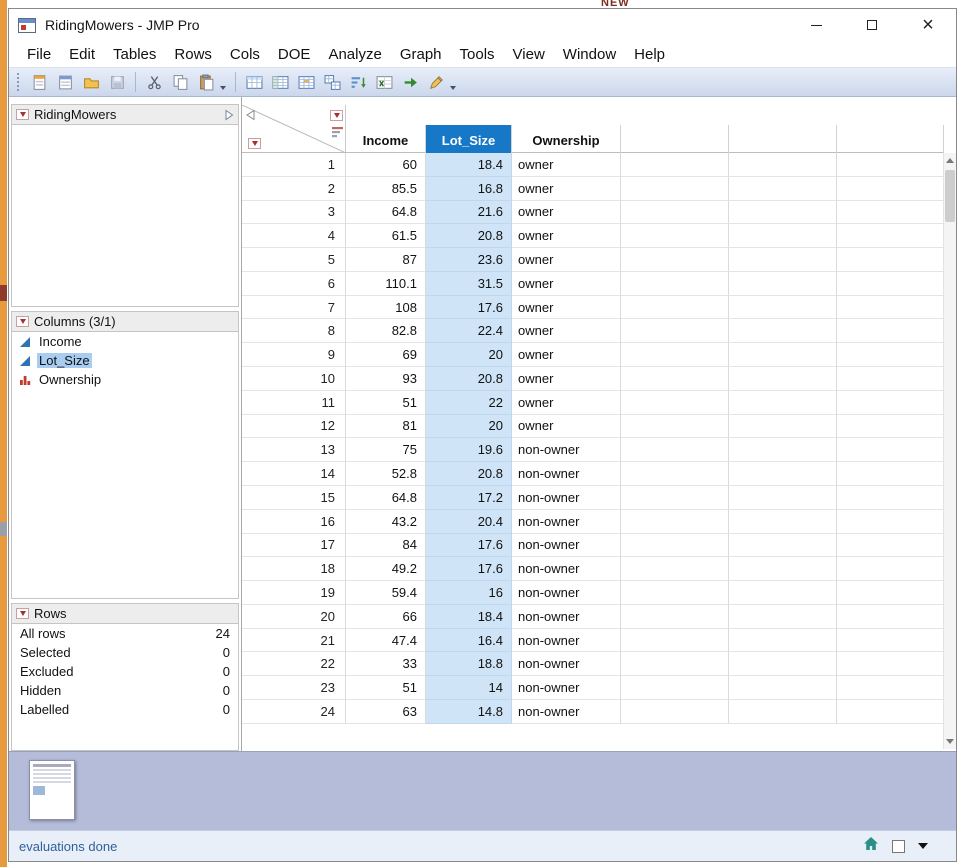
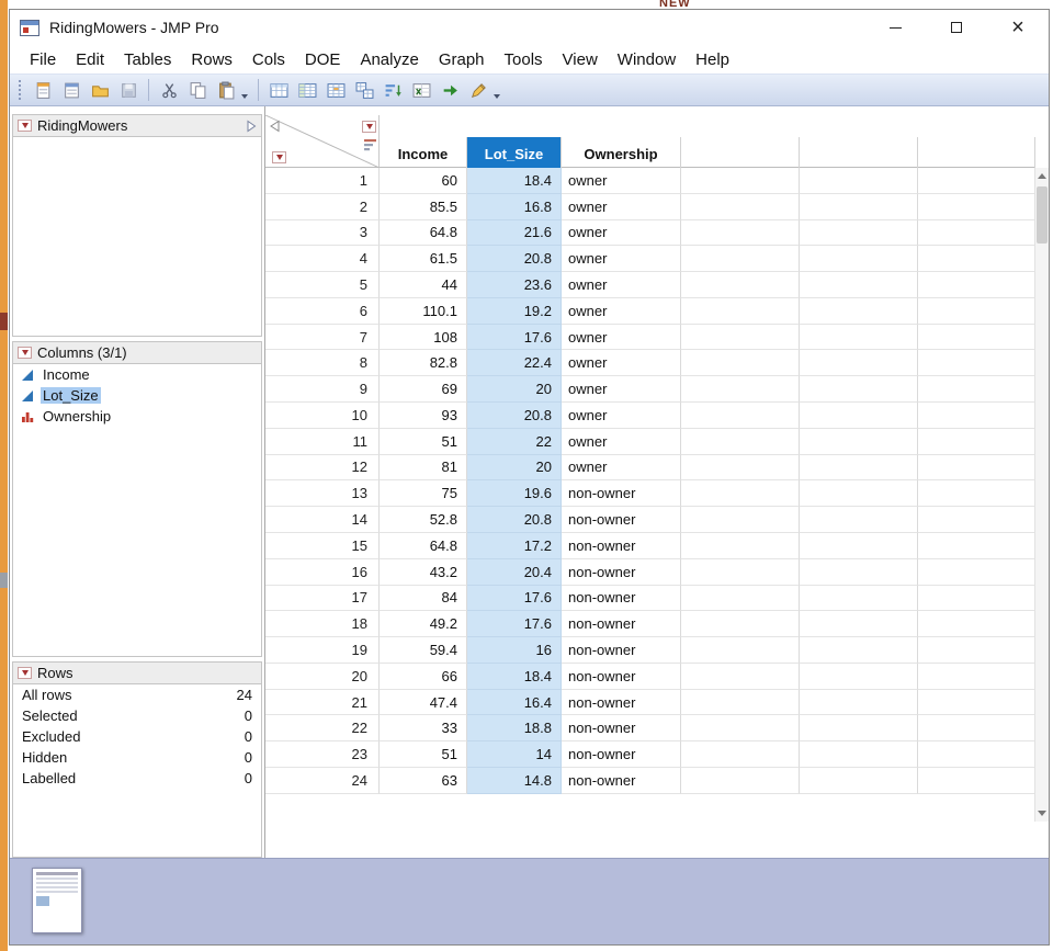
  NEW
  RidingMowers - JMP Pro
  ×
  File
  Edit
  Tables
  Rows
  Cols
  DOE
  Analyze
  Graph
  Tools
  View
  Window
  Help
  RidingMowers
  Columns (3/1)
  Income
  Lot_Size
  Ownership
  Rows
  All rows
  24
  Selected
  0
  Excluded
  0
  Hidden
  0
  Labelled
  0
  Income
  Lot_Size
  Ownership
  1
  60
  18.4
  owner
  2
  85.5
  16.8
  owner
  3
  64.8
  21.6
  owner
  4
  61.5
  20.8
  owner
  5
- 87
+ 44
  23.6
  owner
  6
  110.1
- 31.5
+ 19.2
  owner
  7
  108
  17.6
  owner
  8
  82.8
  22.4
  owner
  9
  69
  20
  owner
  10
  93
  20.8
  owner
  11
  51
  22
  owner
  12
  81
  20
  owner
  13
  75
  19.6
  non-owner
  14
  52.8
  20.8
  non-owner
  15
  64.8
  17.2
  non-owner
  16
  43.2
  20.4
  non-owner
  17
  84
  17.6
  non-owner
  18
  49.2
  17.6
  non-owner
  19
  59.4
  16
  non-owner
  20
  66
  18.4
  non-owner
  21
  47.4
  16.4
  non-owner
  22
  33
  18.8
  non-owner
  23
  51
  14
  non-owner
  24
  63
  14.8
  non-owner
- evaluations done
